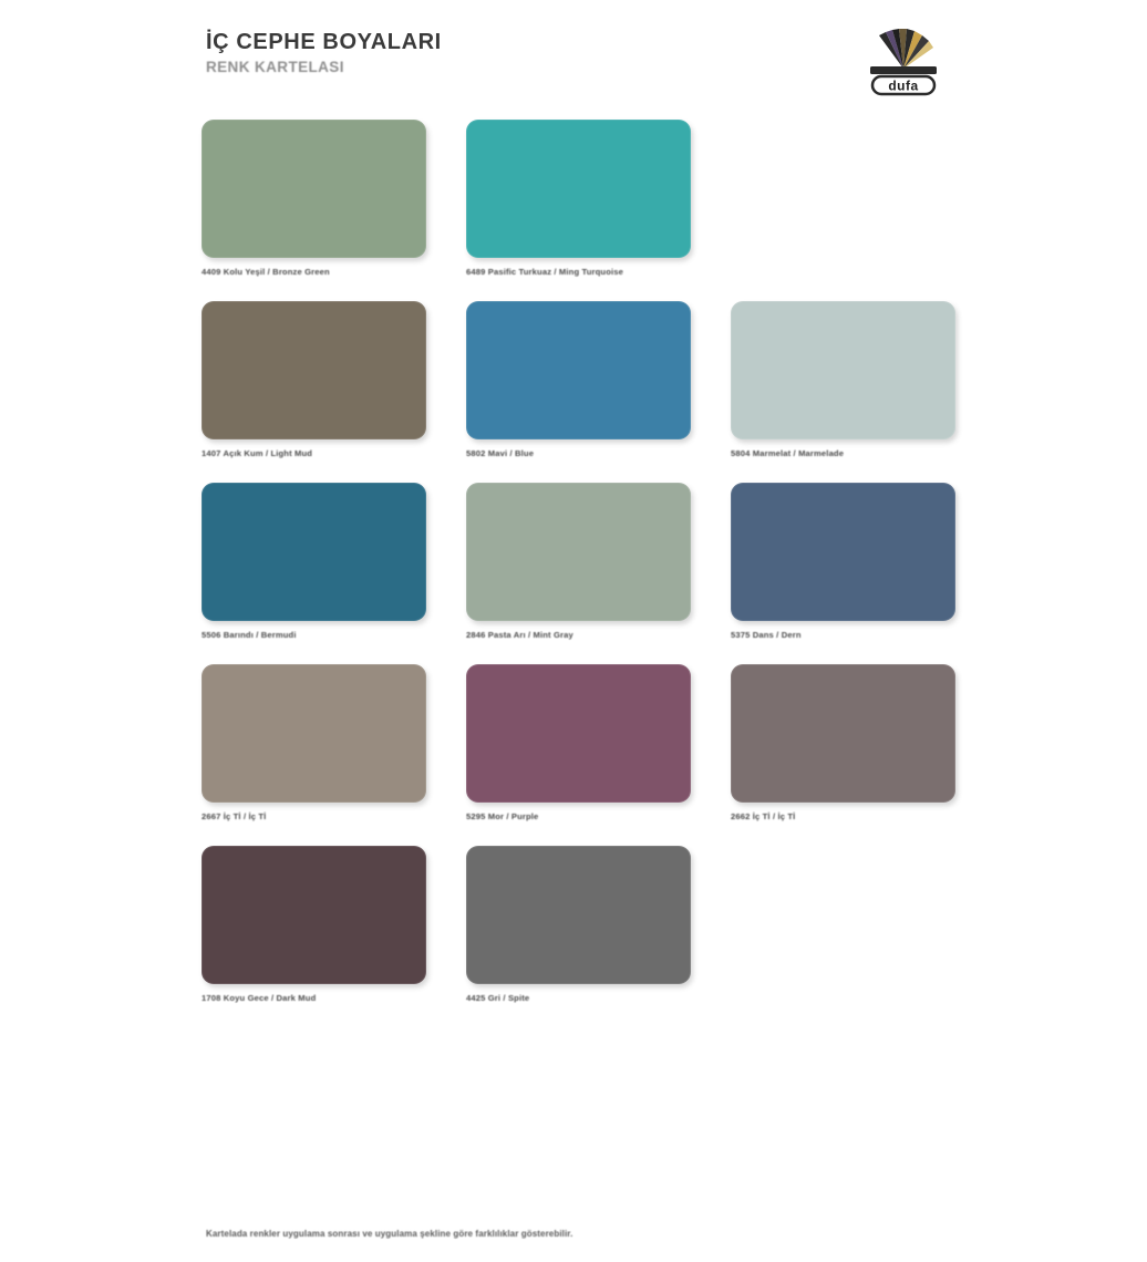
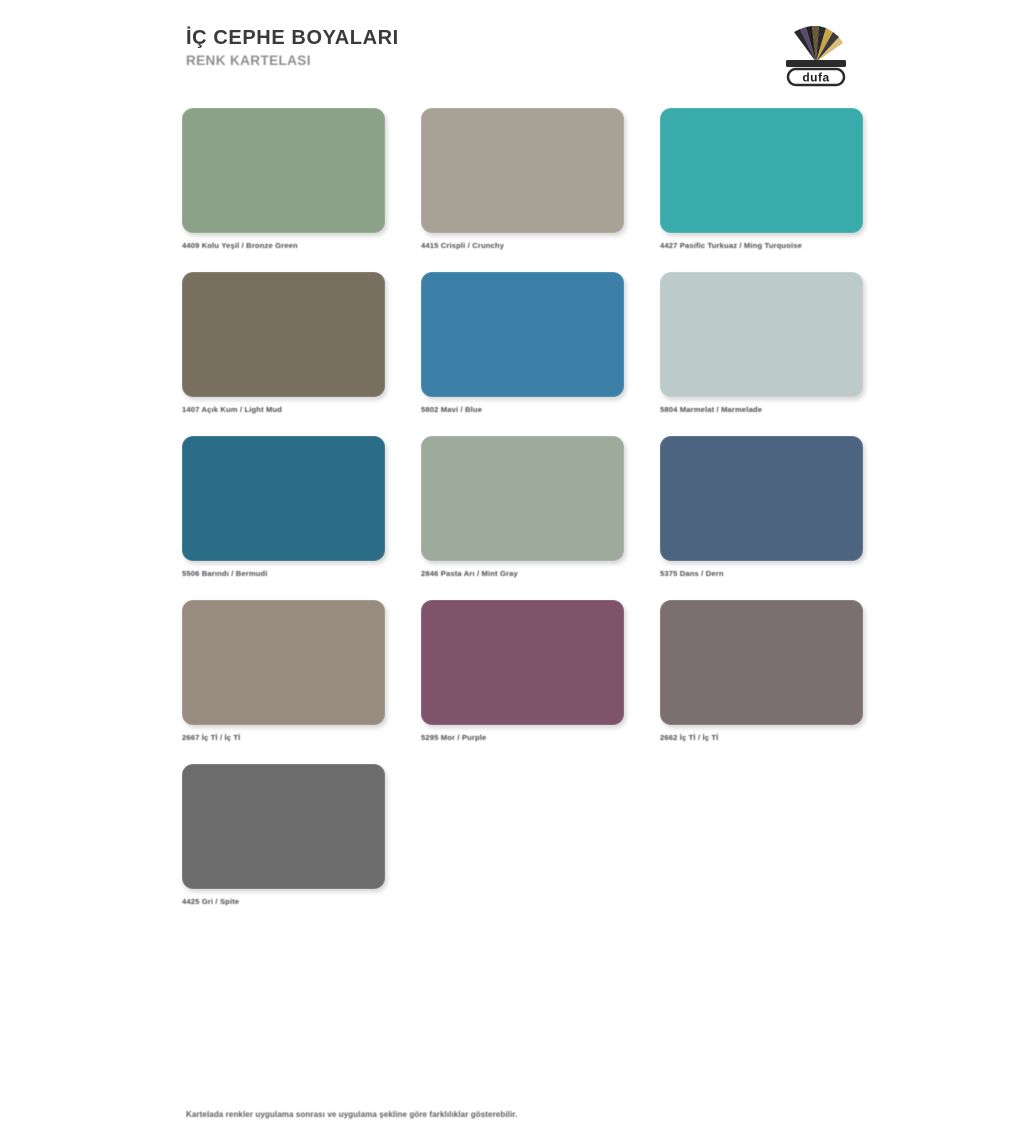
  İÇ CEPHE BOYALARI
  RENK KARTELASI
  dufa
  4409 Kolu Yeşil / Bronze Green
+ 4415 Crispli / Crunchy
- 6489 Pasific Turkuaz / Ming Turquoise
+ 4427 Pasific Turkuaz / Ming Turquoise
  1407 Açık Kum / Light Mud
  5802 Mavi / Blue
  5804 Marmelat / Marmelade
  5506 Barındı / Bermudi
  2846 Pasta Arı / Mint Gray
  5375 Dans / Dern
  2667 İç Tİ / İç Tİ
  5295 Mor / Purple
  2662 İç Tİ / İç Tİ
- 1708 Koyu Gece / Dark Mud
  4425 Gri / Spite
  Kartelada renkler uygulama sonrası ve uygulama şekline göre farklılıklar gösterebilir.
